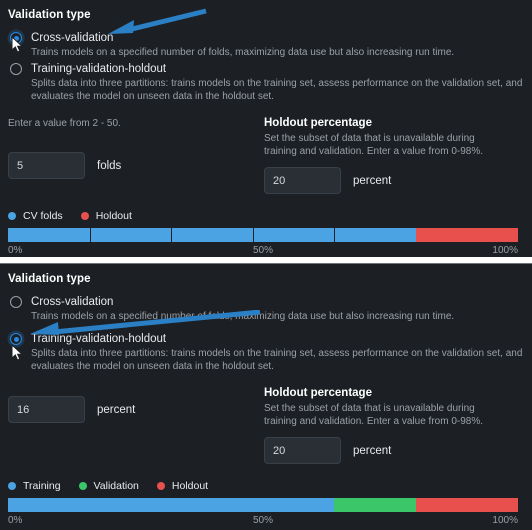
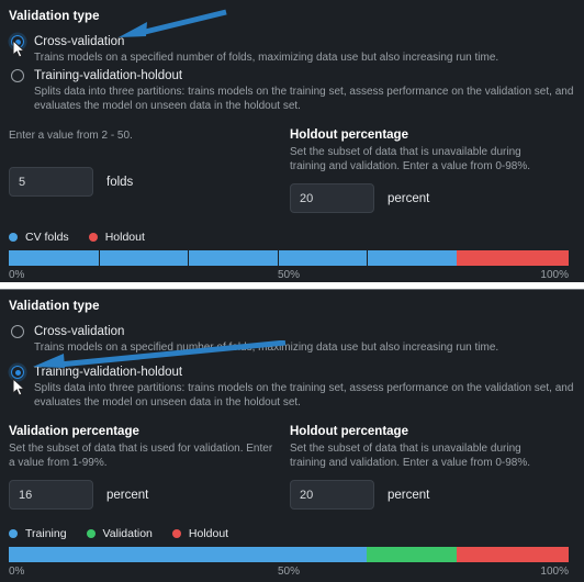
  Validation type
  Cross-validation
  Trains models on a specified number of folds, maximizing data use but also increasing run time.
  Training-validation-holdout
  Splits data into three partitions: trains models on the training set, assess performance on the validation set, and evaluates the model on unseen data in the holdout set.
  Enter a value from 2 - 50.
  5
  folds
  Holdout percentage
  Set the subset of data that is unavailable during training and validation. Enter a value from 0-98%.
  20
  percent
  CV folds
  Holdout
  0%
  50%
  100%
  Validation type
  Cross-validation
  Trains models on a specified numbaximizing data use but also increasing run time.
  Training-validation-holdout
  Splits data into three partitions: trains models on the training set, assess performance on the validation set, and evaluates the model on unseen data in the holdout set.
+ Validation percentage
+ Set the subset of data that is used for validation. Enter a value from 1-99%.
  16
  percent
  Holdout percentage
  Set the subset of data that is unavailable during training and validation. Enter a value from 0-98%.
  20
  percent
  Training
  Validation
  Holdout
  0%
  50%
  100%
